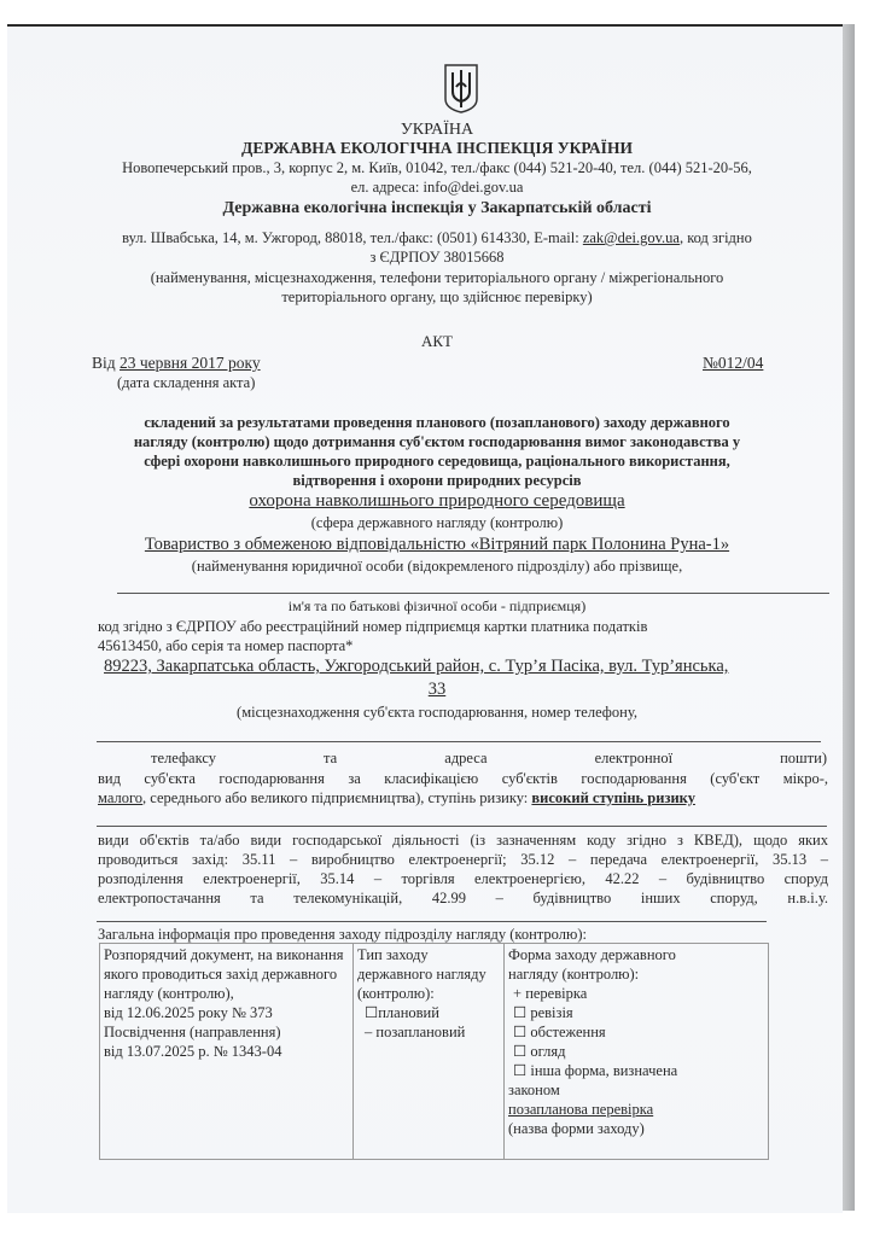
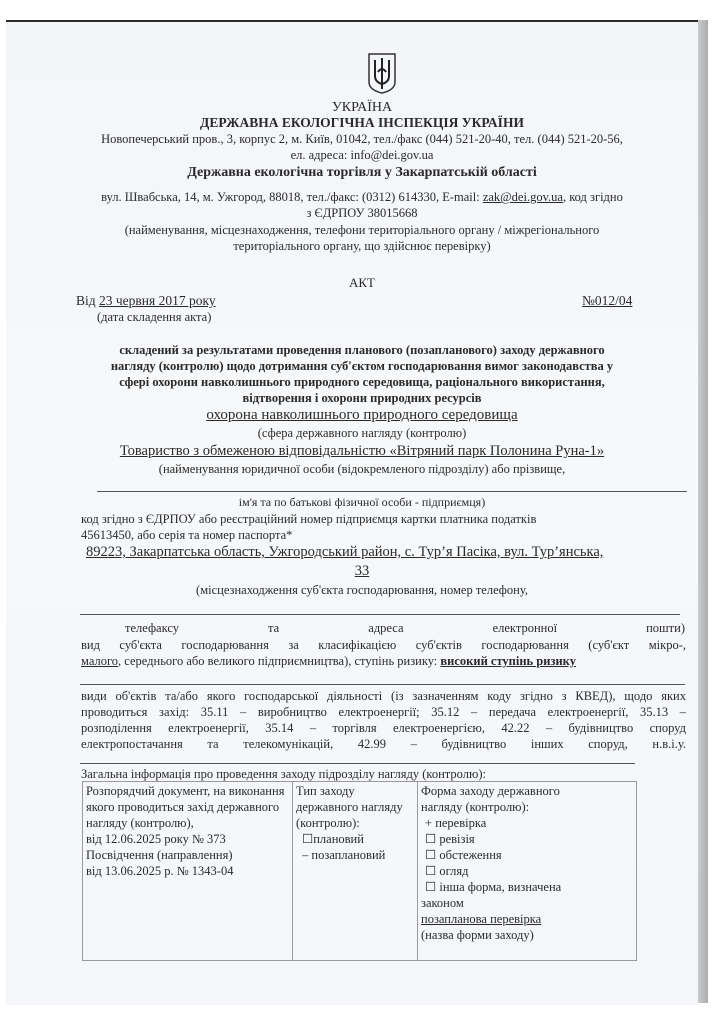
  УКРАЇНА
  ДЕРЖАВНА ЕКОЛОГІЧНА ІНСПЕКЦІЯ УКРАЇНИ
  Новопечерський пров., 3, корпус 2, м. Київ, 01042, тел./факс (044) 521-20-40, тел. (044) 521-20-56,
  ел. адреса: info@dei.gov.ua
- Державна екологічна інспекція у Закарпатській області
+ Державна екологічна торгівля у Закарпатській області
- вул. Швабська, 14, м. Ужгород, 88018, тел./факс: (0501) 614330, E-mail: zak@dei.gov.ua, код згідно
+ вул. Швабська, 14, м. Ужгород, 88018, тел./факс: (0312) 614330, E-mail: zak@dei.gov.ua, код згідно
  з ЄДРПОУ 38015668
  (найменування, місцезнаходження, телефони територіального органу / міжрегіонального
  територіального органу, що здійснює перевірку)
  АКТ
  Від 23 червня 2017 року
  (дата складення акта)
  №012/04
  складений за результатами проведення планового (позапланового) заходу державного
  нагляду (контролю) щодо дотримання суб'єктом господарювання вимог законодавства у
  сфері охорони навколишнього природного середовища, раціонального використання,
  відтворення і охорони природних ресурсів
  охорона навколишнього природного середовища
  (сфера державного нагляду (контролю)
  Товариство з обмеженою відповідальністю «Вітряний парк Полонина Руна-1»
  (найменування юридичної особи (відокремленого підрозділу) або прізвище,
  ім'я та по батькові фізичної особи - підприємця)
  код згідно з ЄДРПОУ або реєстраційний номер підприємця картки платника податків
  45613450, або серія та номер паспорта*
  89223, Закарпатська область, Ужгородський район, с. Тур’я Пасіка, вул. Тур’янська,
  33
  (місцезнаходження суб'єкта господарювання, номер телефону,
  телефаксу
  та
  адреса
  електронної
  пошти)
  вид суб'єкта господарювання за класифікацією суб'єктів господарювання (суб'єкт мікро-,
  малого, середнього або великого підприємництва), ступінь ризику: високий ступінь ризику
- види об'єктів та/або види господарської діяльності (із зазначенням коду згідно з КВЕД), щодо яких
+ види об'єктів та/або якого господарської діяльності (із зазначенням коду згідно з КВЕД), щодо яких
  проводиться захід: 35.11 – виробництво електроенергії; 35.12 – передача електроенергії, 35.13 –
  розподілення електроенергії, 35.14 – торгівля електроенергією, 42.22 – будівництво споруд
  електропостачання та телекомунікацій, 42.99 – будівництво інших споруд, н.в.і.у.
  Загальна інформація про проведення заходу підрозділу нагляду (контролю):
- Розпорядчий документ, на виконання якого проводиться захід державного нагляду (контролю), від 12.06.2025 року № 373 Посвідчення (направлення) від 13.07.2025 р. № 1343-04	Тип заходу державного нагляду (контролю): ☐плановий – позаплановий	Форма заходу державного нагляду (контролю): + перевірка ☐ ревізія ☐ обстеження ☐ огляд ☐ інша форма, визначена законом позапланова перевірка (назва форми заходу)
+ Розпорядчий документ, на виконання якого проводиться захід державного нагляду (контролю), від 12.06.2025 року № 373 Посвідчення (направлення) від 13.06.2025 р. № 1343-04	Тип заходу державного нагляду (контролю): ☐плановий – позаплановий	Форма заходу державного нагляду (контролю): + перевірка ☐ ревізія ☐ обстеження ☐ огляд ☐ інша форма, визначена законом позапланова перевірка (назва форми заходу)
